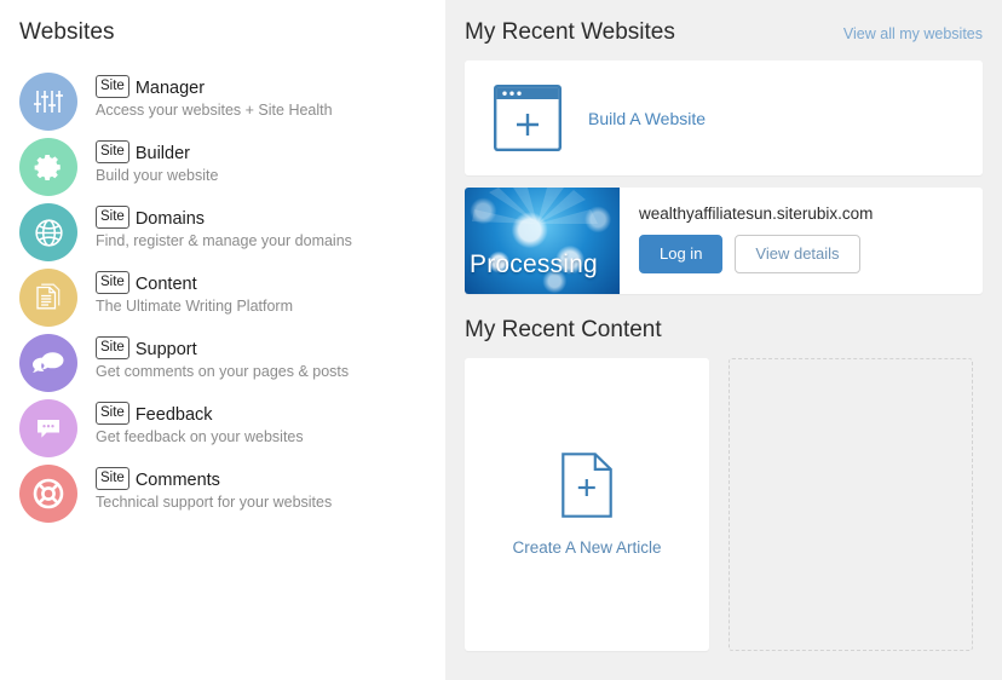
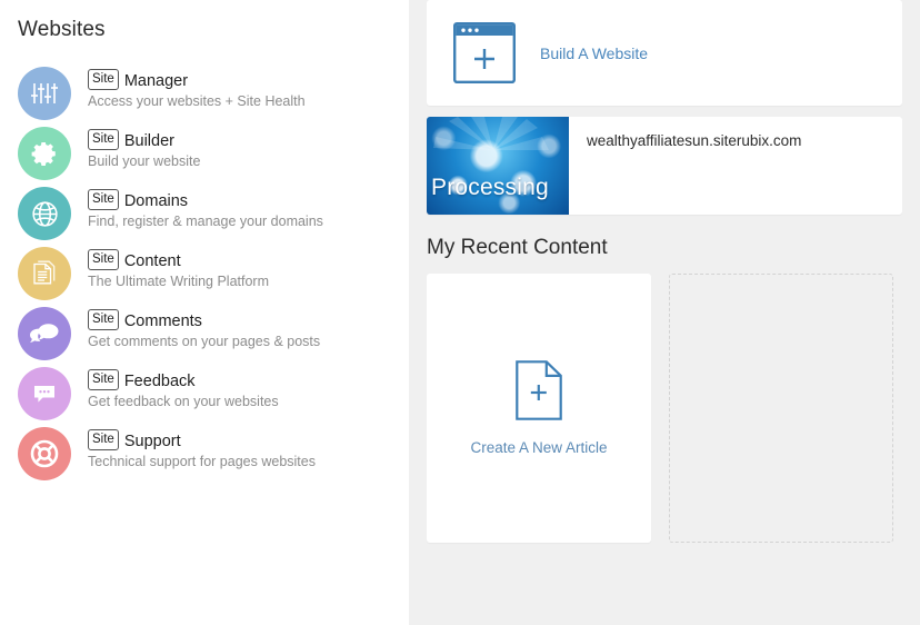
  Websites
  Site
  Manager
  Access your websites + Site Health
  Site
  Builder
  Build your website
  Site
  Domains
  Find, register & manage your domains
  Site
  Content
  The Ultimate Writing Platform
  Site
- Support
+ Comments
  Get comments on your pages & posts
  Site
  Feedback
  Get feedback on your websites
  Site
- Comments
+ Support
- Technical support for your websites
+ Technical support for pages websites
- My Recent Websites
- View all my websites
  Build A Website
  Processing
  wealthyaffiliatesun.siterubix.com
- Log in
- View details
  My Recent Content
  Create A New Article
